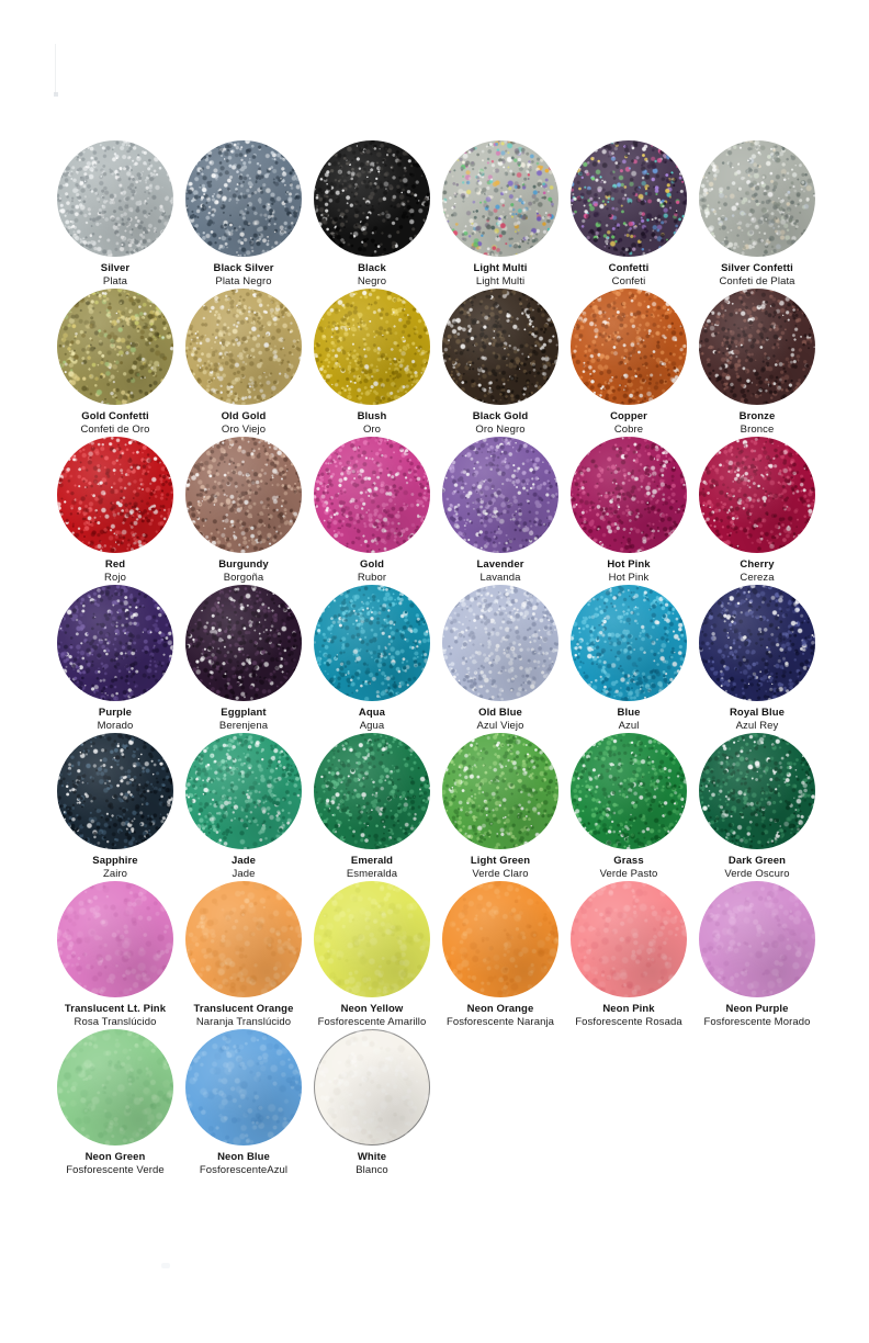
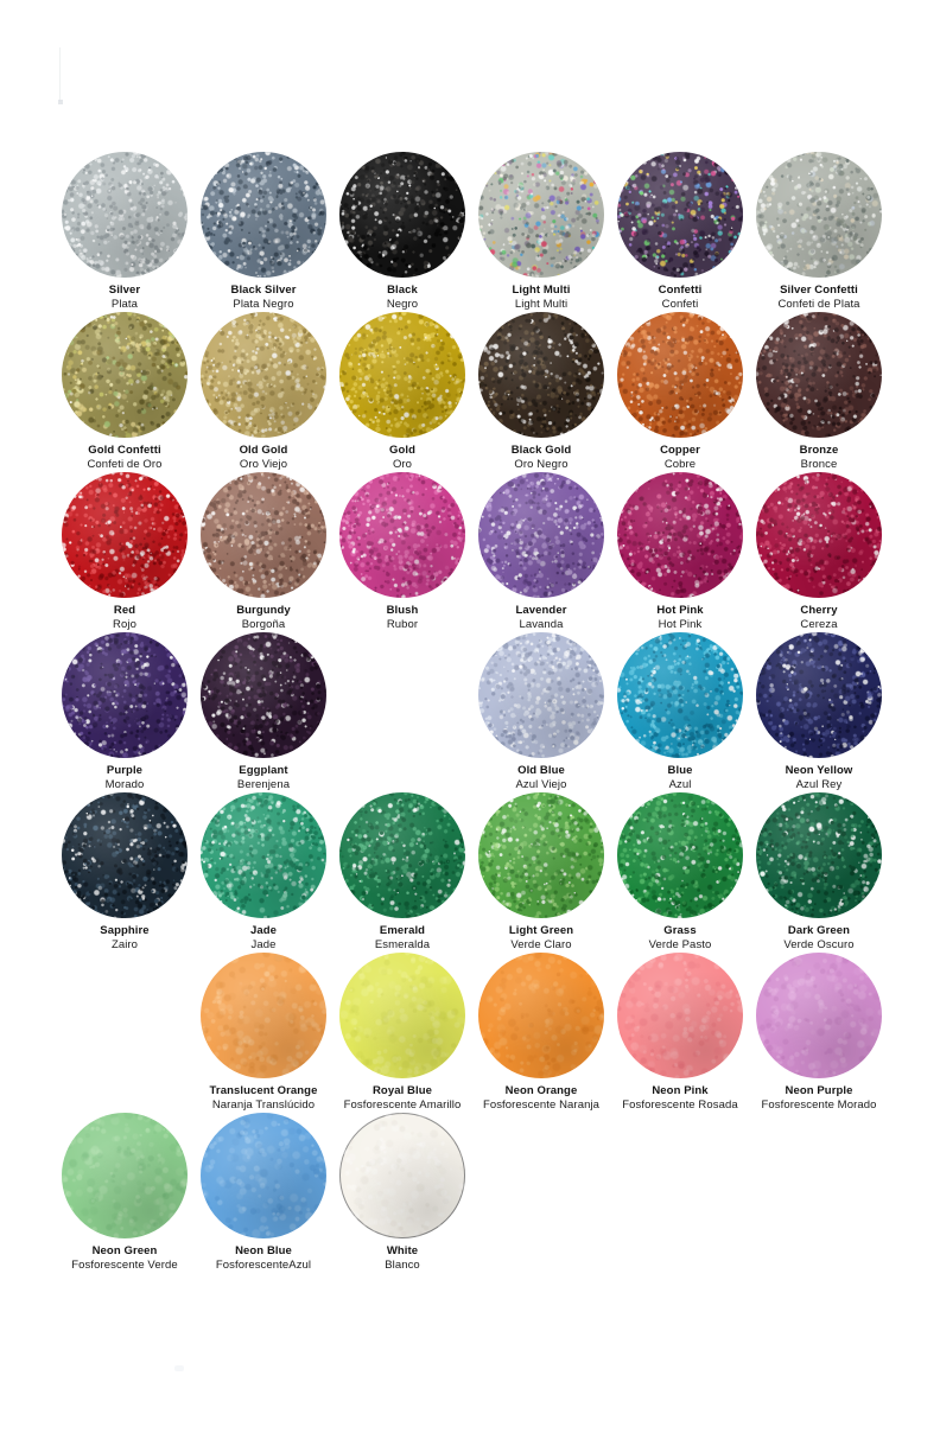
  Silver
  Plata
  Black Silver
  Plata Negro
  Black
  Negro
  Light Multi
  Light Multi
  Confetti
  Confeti
  Silver Confetti
  Confeti de Plata
  Gold Confetti
  Confeti de Oro
  Old Gold
  Oro Viejo
- Blush
+ Gold
  Oro
  Black Gold
  Oro Negro
  Copper
  Cobre
  Bronze
  Bronce
  Red
  Rojo
  Burgundy
  Borgoña
- Gold
+ Blush
  Rubor
  Lavender
  Lavanda
  Hot Pink
  Hot Pink
  Cherry
  Cereza
  Purple
  Morado
  Eggplant
  Berenjena
- Aqua
- Agua
  Old Blue
  Azul Viejo
  Blue
  Azul
- Royal Blue
+ Neon Yellow
  Azul Rey
  Sapphire
  Zairo
  Jade
  Jade
  Emerald
  Esmeralda
  Light Green
  Verde Claro
  Grass
  Verde Pasto
  Dark Green
  Verde Oscuro
- Translucent Lt. Pink
- Rosa Translúcido
  Translucent Orange
  Naranja Translúcido
- Neon Yellow
+ Royal Blue
  Fosforescente Amarillo
  Neon Orange
  Fosforescente Naranja
  Neon Pink
  Fosforescente Rosada
  Neon Purple
  Fosforescente Morado
  Neon Green
  Fosforescente Verde
  Neon Blue
  FosforescenteAzul
  White
  Blanco
